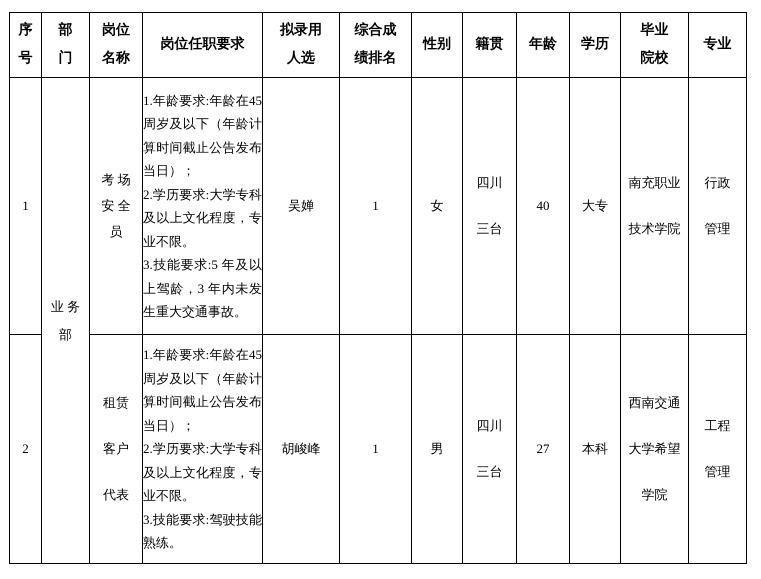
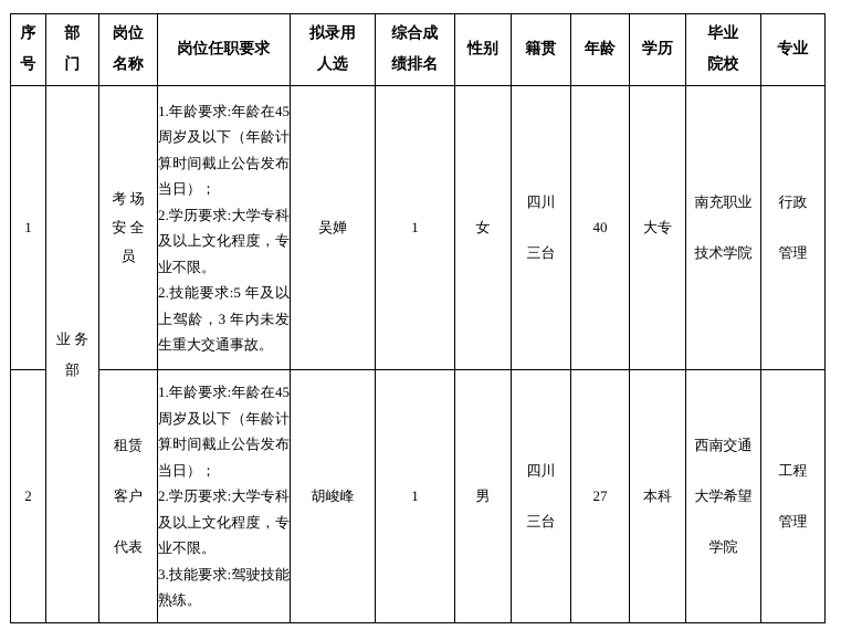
  序 号	部 门	岗位 名称	岗位任职要求	拟录用 人选	综合成 绩排名	性别	籍贯	年龄	学历	毕业 院校	专业
- 1	业 务 部	考 场 安 全 员	1.年龄要求:年龄在45 周岁及以下（年龄计算时间截止公告发布当日）； 2.学历要求:大学专科及以上文化程度，专业不限。 3.技能要求:5 年及以上驾龄，3 年内未发生重大交通事故。	吴婵	1	女	四川 三台	40	大专	南充职业 技术学院	行政 管理
+ 1	业 务 部	考 场 安 全 员	1.年龄要求:年龄在45 周岁及以下（年龄计算时间截止公告发布当日）； 2.学历要求:大学专科及以上文化程度，专业不限。 2.技能要求:5 年及以上驾龄，3 年内未发生重大交通事故。	吴婵	1	女	四川 三台	40	大专	南充职业 技术学院	行政 管理
  2	租赁 客户 代表	1.年龄要求:年龄在45 周岁及以下（年龄计算时间截止公告发布当日）； 2.学历要求:大学专科及以上文化程度，专业不限。 3.技能要求:驾驶技能熟练。	胡峻峰	1	男	四川 三台	27	本科	西南交通 大学希望 学院	工程 管理
